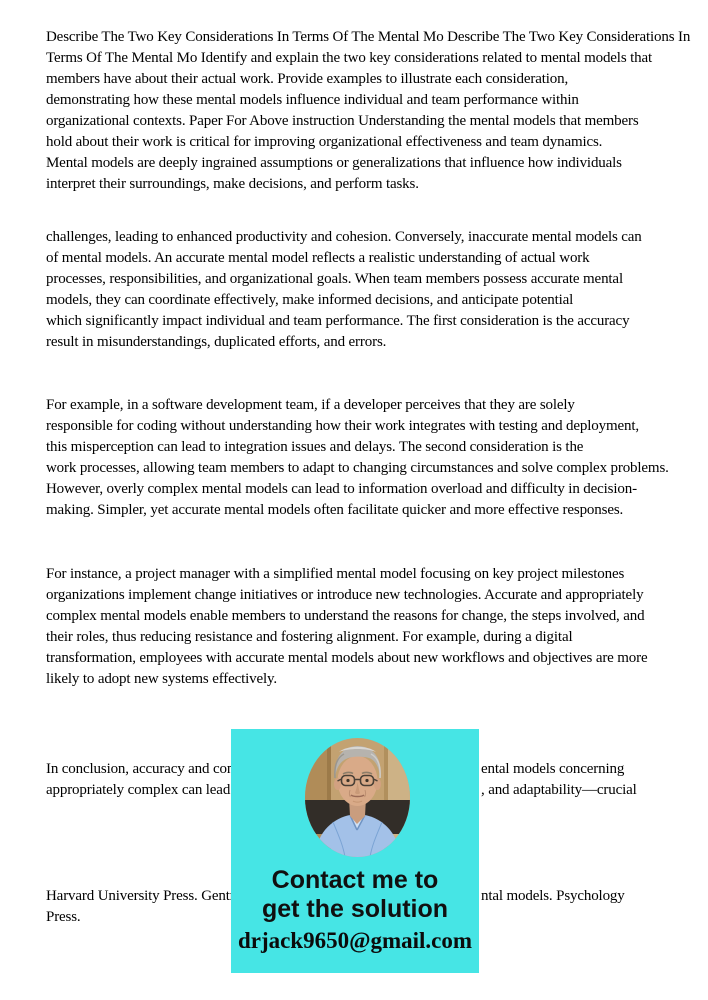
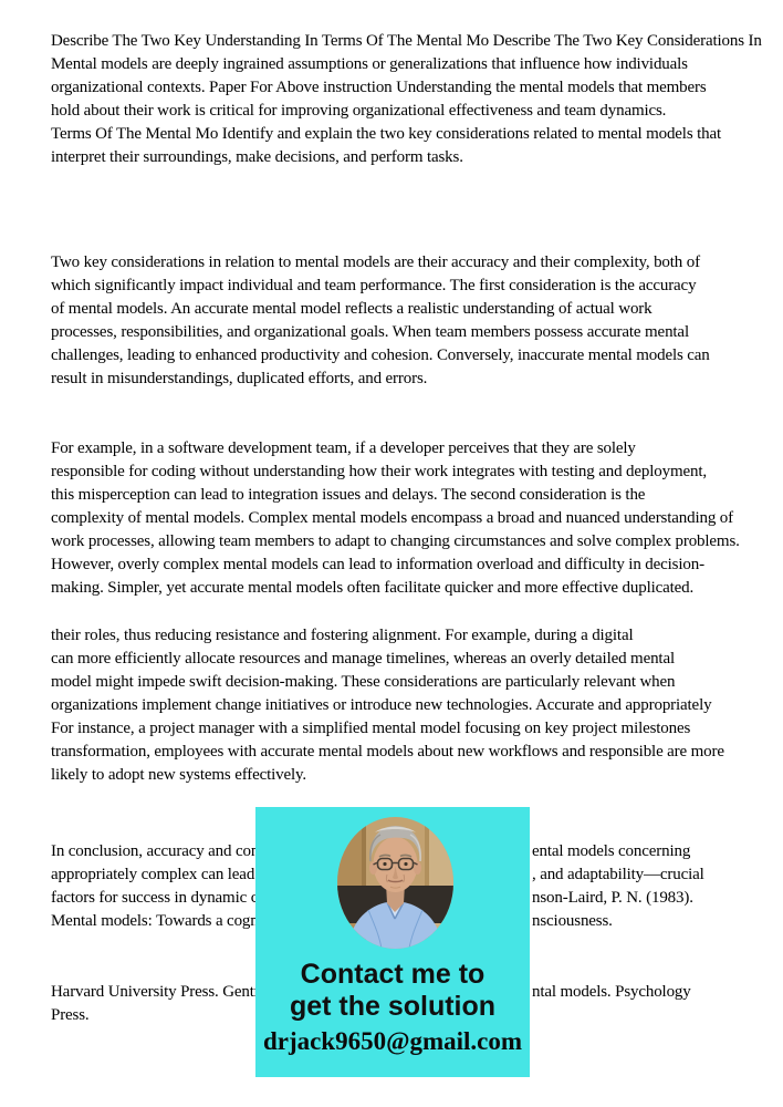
- Describe The Two Key Considerations In Terms Of The Mental Mo Describe The Two Key Considerations In
+ Describe The Two Key Understanding In Terms Of The Mental Mo Describe The Two Key Considerations In
- Terms Of The Mental Mo Identify and explain the two key considerations related to mental models that
+ Mental models are deeply ingrained assumptions or generalizations that influence how individuals
- members have about their actual work. Provide examples to illustrate each consideration,
- demonstrating how these mental models influence individual and team performance within
  organizational contexts. Paper For Above instruction Understanding the mental models that members
  hold about their work is critical for improving organizational effectiveness and team dynamics.
- Mental models are deeply ingrained assumptions or generalizations that influence how individuals
+ Terms Of The Mental Mo Identify and explain the two key considerations related to mental models that
  interpret their surroundings, make decisions, and perform tasks.
+ Two key considerations in relation to mental models are their accuracy and their complexity, both of
- challenges, leading to enhanced productivity and cohesion. Conversely, inaccurate mental models can
+ which significantly impact individual and team performance. The first consideration is the accuracy
  of mental models. An accurate mental model reflects a realistic understanding of actual work
  processes, responsibilities, and organizational goals. When team members possess accurate mental
- models, they can coordinate effectively, make informed decisions, and anticipate potential
- which significantly impact individual and team performance. The first consideration is the accuracy
+ challenges, leading to enhanced productivity and cohesion. Conversely, inaccurate mental models can
  result in misunderstandings, duplicated efforts, and errors.
  For example, in a software development team, if a developer perceives that they are solely
  responsible for coding without understanding how their work integrates with testing and deployment,
  this misperception can lead to integration issues and delays. The second consideration is the
+ complexity of mental models. Complex mental models encompass a broad and nuanced understanding of
  work processes, allowing team members to adapt to changing circumstances and solve complex problems.
  However, overly complex mental models can lead to information overload and difficulty in decision-
- making. Simpler, yet accurate mental models often facilitate quicker and more effective responses.
+ making. Simpler, yet accurate mental models often facilitate quicker and more effective duplicated.
- For instance, a project manager with a simplified mental model focusing on key project milestones
+ their roles, thus reducing resistance and fostering alignment. For example, during a digital
+ can more efficiently allocate resources and manage timelines, whereas an overly detailed mental
+ model might impede swift decision-making. These considerations are particularly relevant when
  organizations implement change initiatives or introduce new technologies. Accurate and appropriately
- complex mental models enable members to understand the reasons for change, the steps involved, and
- their roles, thus reducing resistance and fostering alignment. For example, during a digital
+ For instance, a project manager with a simplified mental model focusing on key project milestones
- transformation, employees with accurate mental models about new workflows and objectives are more
+ transformation, employees with accurate mental models about new workflows and responsible are more
  likely to adopt new systems effectively.
  In conclusion, accuracy and co
  ental models concerning
  appropriately complex can lead
  , and adaptability—crucial
+ factors for success in dynamic c
+ nson-Laird, P. N. (1983).
+ Mental models: Towards a cogn
+ nsciousness.
  Harvard University Press. Gent
  ntal models. Psychology
  Press.
  Contact me to
  get the solution
  drjack9650@gmail.com
